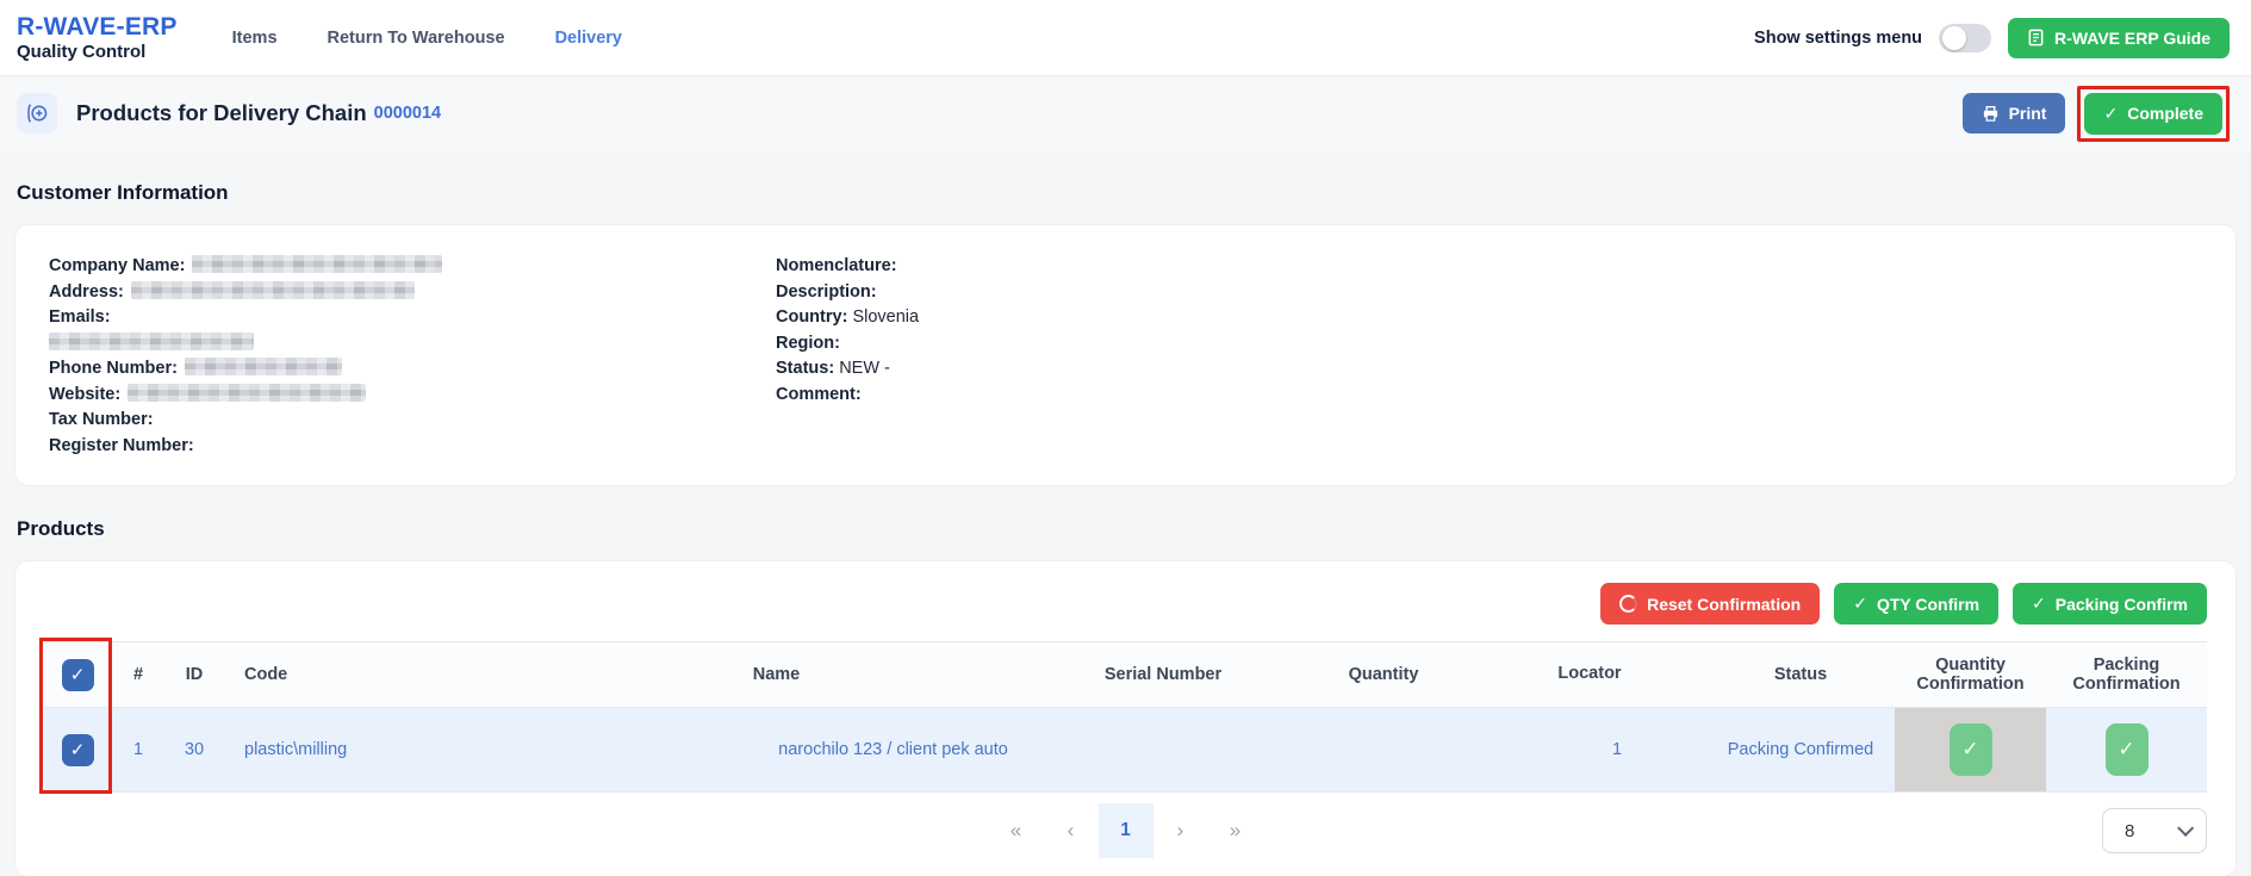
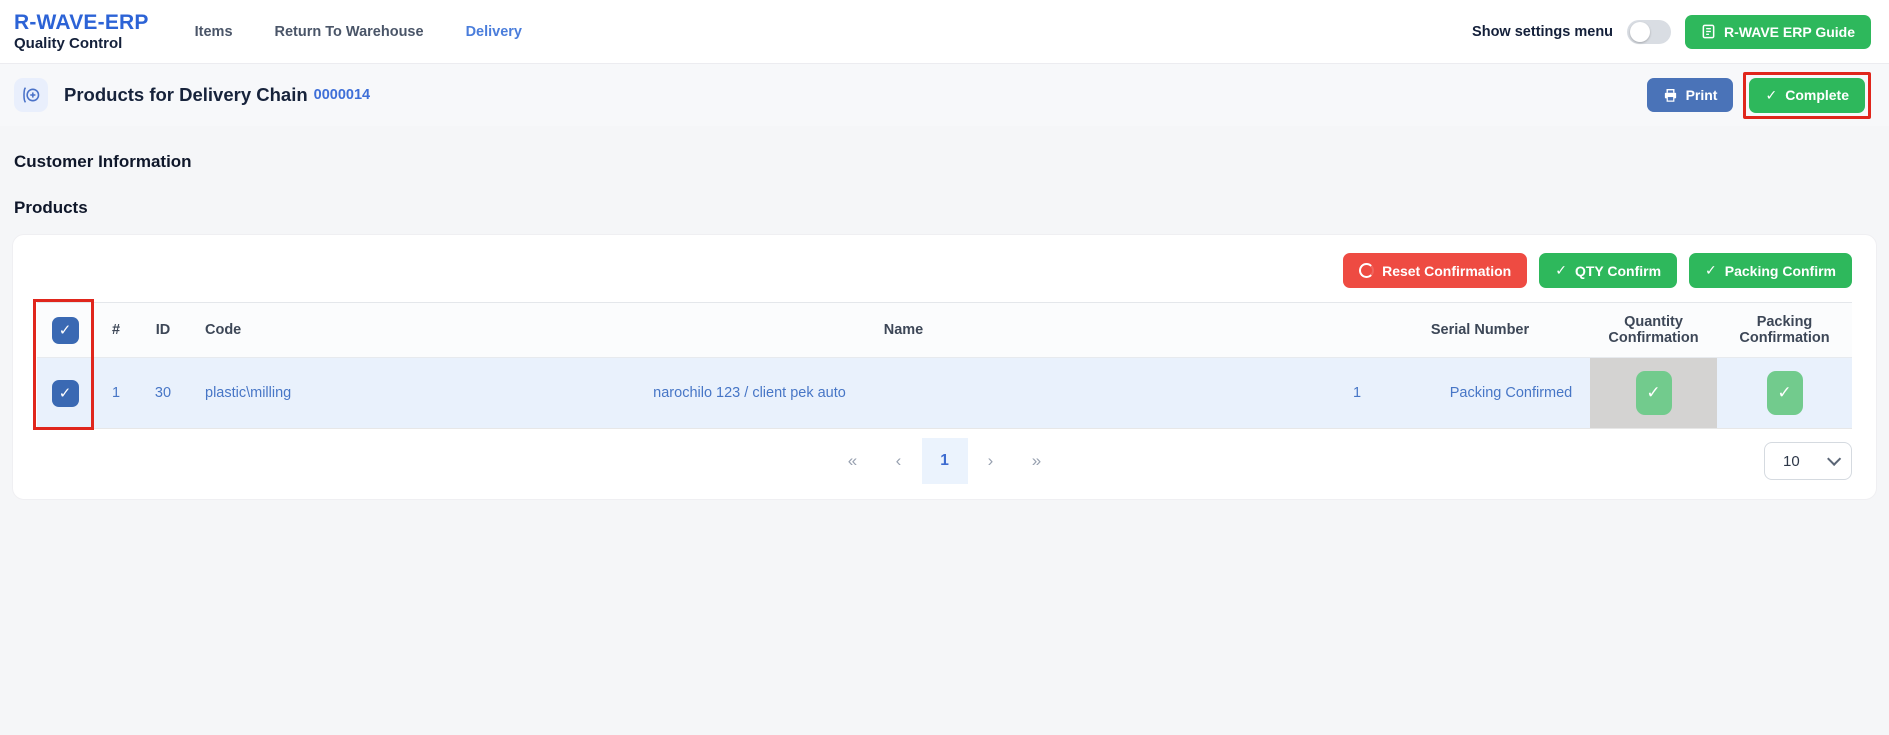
  R-WAVE-ERP
  Quality Control
  Items
  Return To Warehouse
  Delivery
  Show settings menu
  R-WAVE ERP Guide
  Products for Delivery Chain
  0000014
  Print
  ✓
  Complete
  Customer Information
- Company Name:
- Address:
- Emails:
- Phone Number:
- Website:
- Tax Number:
- Register Number:
- Nomenclature:
- Description:
- Country: Slovenia
- Region:
- Status: NEW -
- Comment:
  Products
  Reset Confirmation
  ✓
  QTY Confirm
  ✓
  Packing Confirm
  ✓
  #
  ID
  Code
  Name
  Serial Number
- Quantity
- Locator
- Status
  Quantity Confirmation
  Packing Confirmation
  ✓
  1
  30
  plastic\milling
  narochilo 123 / client pek auto
  1
  Packing Confirmed
  ✓
  ✓
  «
  ‹
  1
  ›
  »
- 8
+ 10
